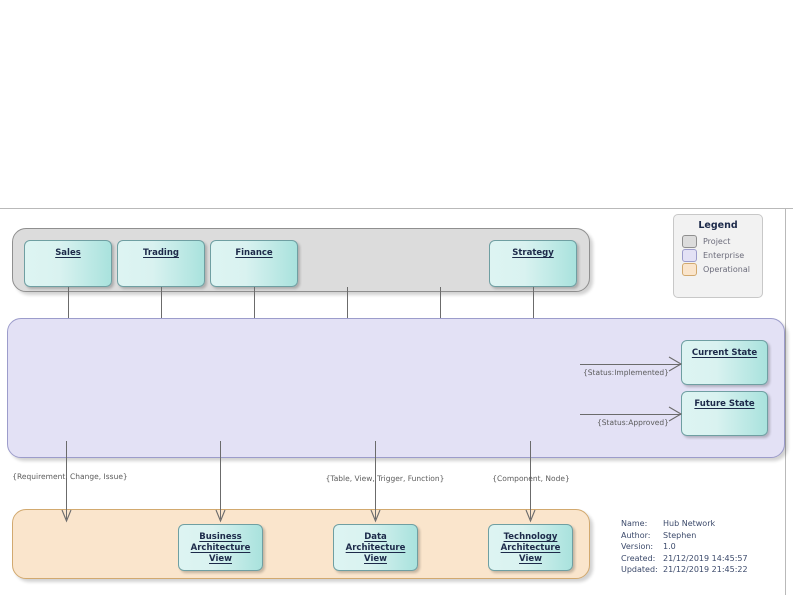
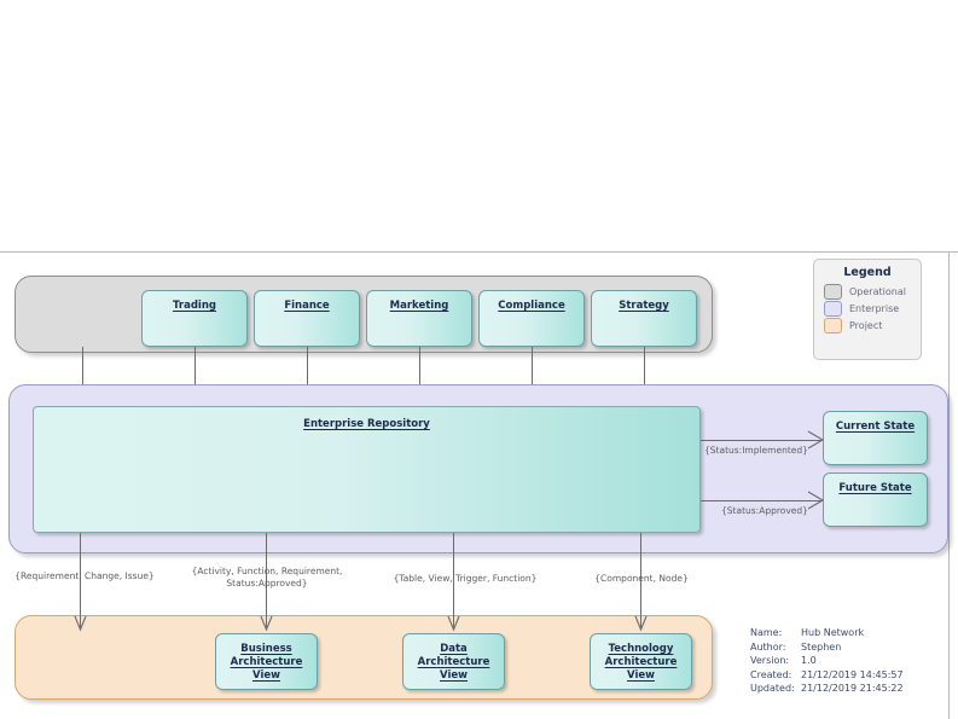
- Sales
  Trading
  Finance
+ Marketing
+ Compliance
  Strategy
+ Enterprise Repository
  Current State
  Future State
  {Status:Implemented}
  {Status:Approved}
  Business Architecture View
  Data Architecture View
  Technology Architecture View
  {Requirement, Change, Issue}
+ {Activity, Function, Requirement,
+ Status:Approved}
  {Table, View, Trigger, Function}
  {Component, Node}
  Legend
- Project
+ Operational
  Enterprise
- Operational
+ Project
  Name:
  Hub Network
  Author:
  Stephen
  Version:
  1.0
  Created:
  21/12/2019 14:45:57
  Updated:
  21/12/2019 21:45:22
